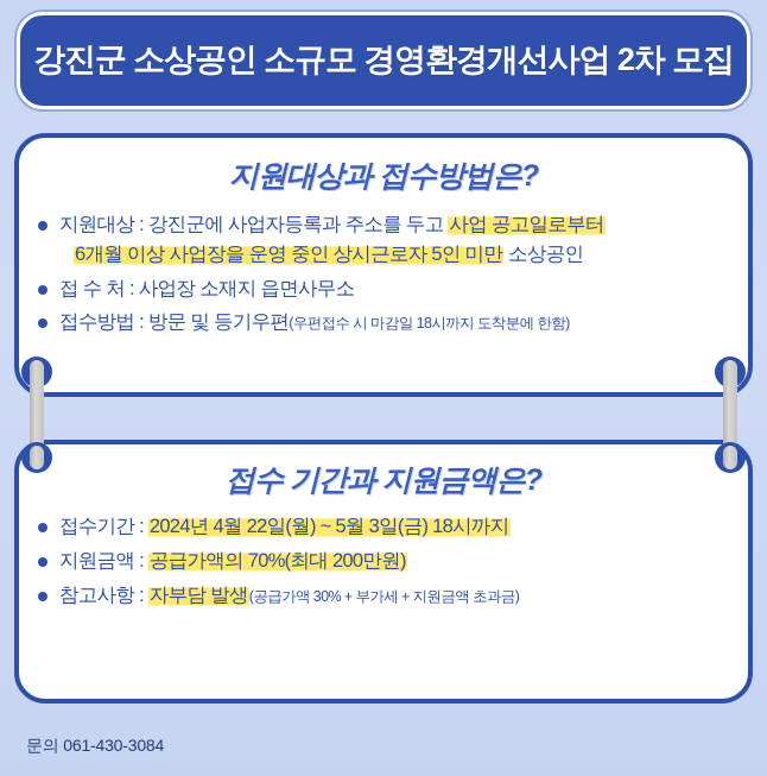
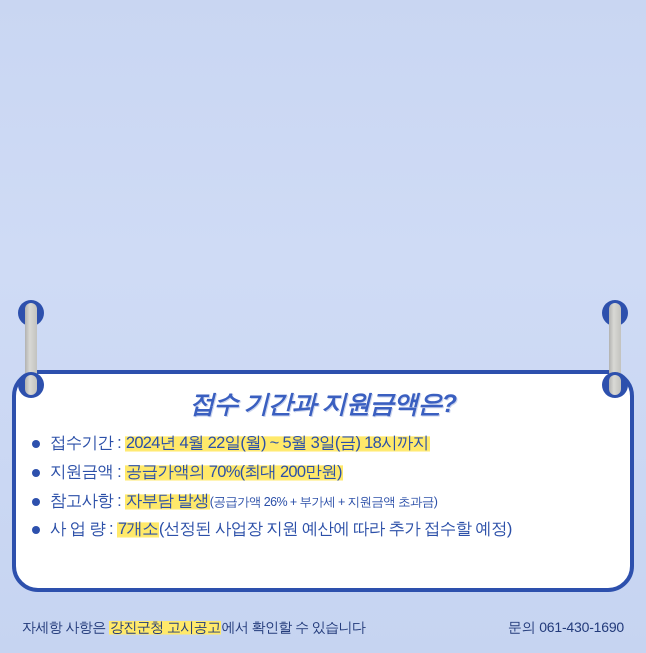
- 강진군 소상공인 소규모 경영환경개선사업 2차 모집
- 지원대상과 접수방법은?
- 지원대상 : 강진군에 사업자등록과 주소를 두고 사업 공고일로부터
- 6개월 이상 사업장을 운영 중인 상시근로자 5인 미만 소상공인
- 접 수 처 : 사업장 소재지 읍면사무소
- 접수방법 : 방문 및 등기우편(우편접수 시 마감일 18시까지 도착분에 한함)
  접수 기간과 지원금액은?
  접수기간 : 2024년 4월 22일(월) ~ 5월 3일(금) 18시까지
  지원금액 : 공급가액의 70%(최대 200만원)
- 참고사항 : 자부담 발생(공급가액 30% + 부가세 + 지원금액 초과금)
+ 참고사항 : 자부담 발생(공급가액 26% + 부가세 + 지원금액 초과금)
+ 사 업 량 : 7개소(선정된 사업장 지원 예산에 따라 추가 접수할 예정)
+ 자세항 사항은 강진군청 고시공고에서 확인할 수 있습니다
- 문의 061-430-3084
+ 문의 061-430-1690
